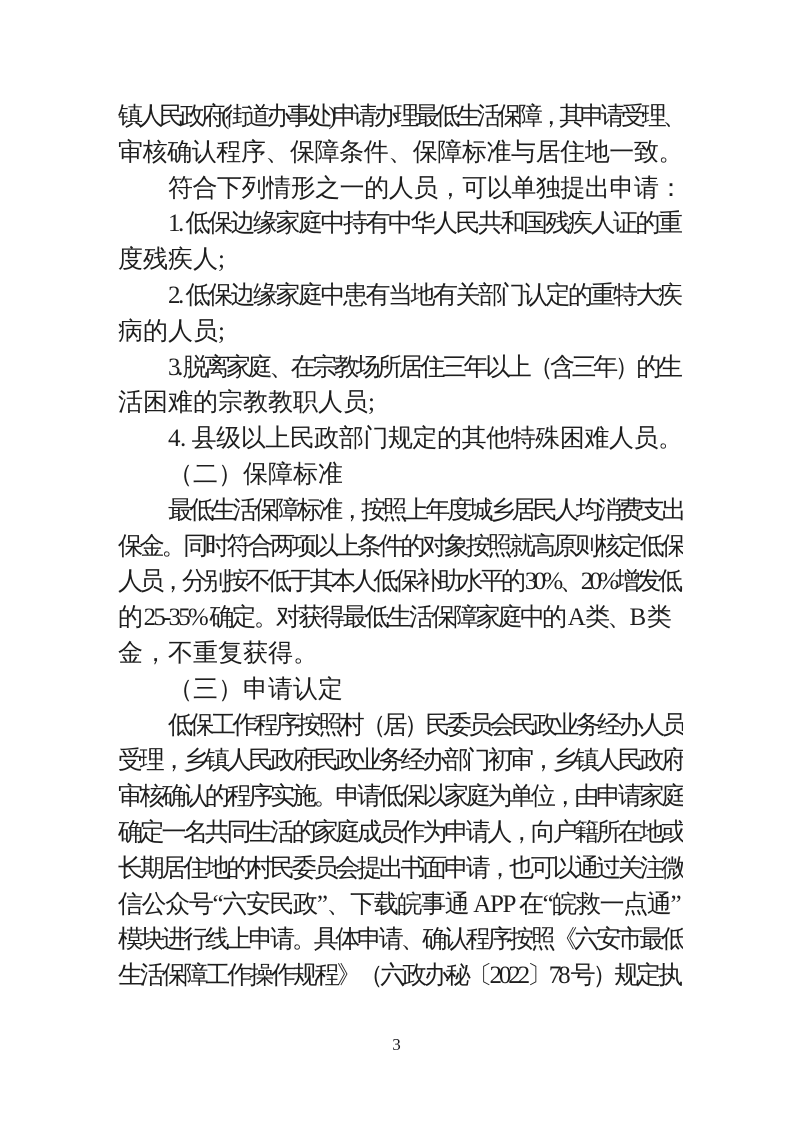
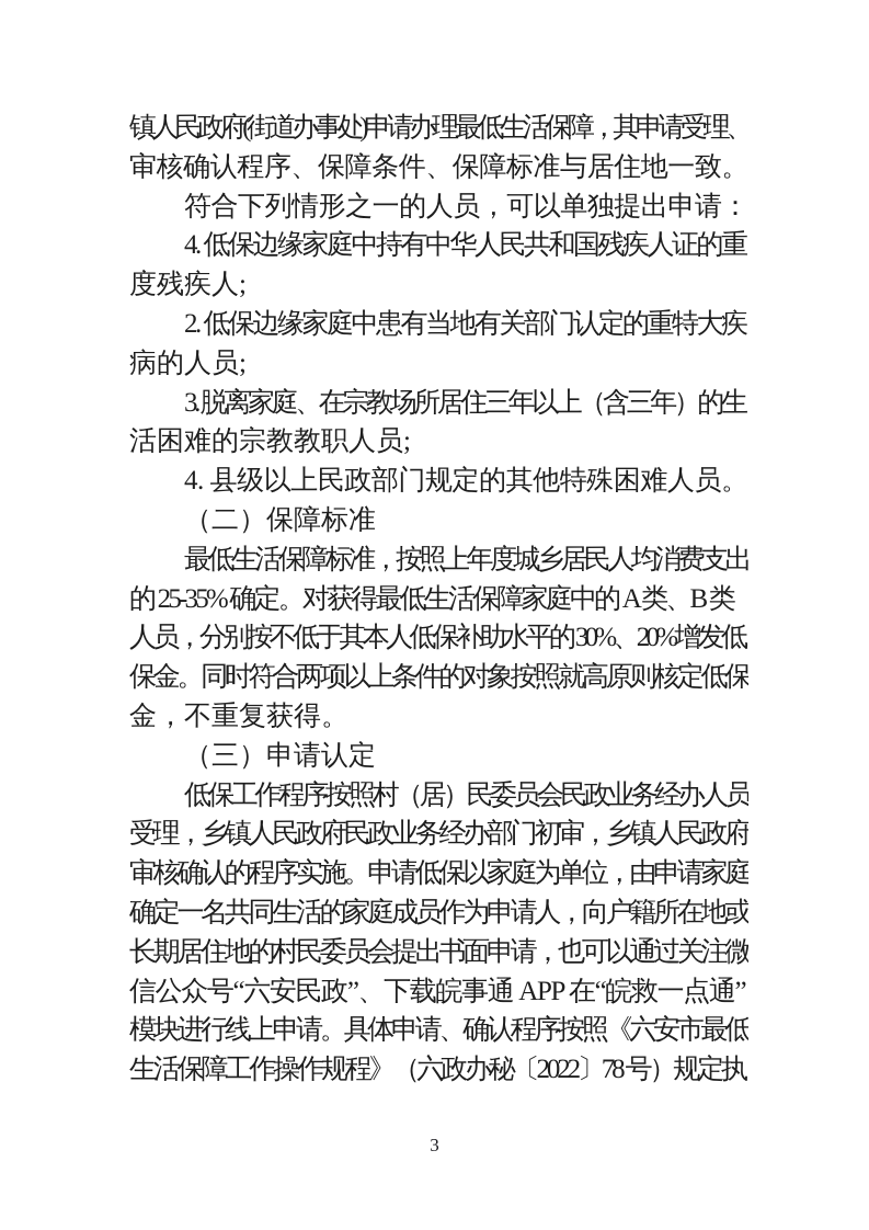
  镇人民政府(街道办事处)申请办理最低生活保障，其申请受理、
  审核确认程序、保障条件、保障标准与居住地一致。
  符合下列情形之一的人员，可以单独提出申请：
- 1. 低保边缘家庭中持有中华人民共和国残疾人证的重
+ 4. 低保边缘家庭中持有中华人民共和国残疾人证的重
  度残疾人;
  2. 低保边缘家庭中患有当地有关部门认定的重特大疾
  病的人员;
  3. 脱离家庭、在宗教场所居住三年以上（含三年）的生
  活困难的宗教教职人员;
  4. 县级以上民政部门规定的其他特殊困难人员。
  （二）保障标准
  最低生活保障标准，按照上年度城乡居民人均消费支出
- 保金。同时符合两项以上条件的对象按照就高原则核定低保
+ 的 25-35% 确定。对获得最低生活保障家庭中的 A 类、B 类
  人员，分别按不低于其本人低保补助水平的 30%、20%增发低
- 的 25-35% 确定。对获得最低生活保障家庭中的 A 类、B 类
+ 保金。同时符合两项以上条件的对象按照就高原则核定低保
  金，不重复获得。
  （三）申请认定
  低保工作程序按照村（居）民委员会民政业务经办人员
  受理，乡镇人民政府民政业务经办部门初审，乡镇人民政府
  审核确认的程序实施。申请低保以家庭为单位，由申请家庭
  确定一名共同生活的家庭成员作为申请人，向户籍所在地或
  长期居住地的村民委员会提出书面申请，也可以通过关注微
  信公众号“六安民政”、下载皖事通 APP 在“皖救一点通”
  模块进行线上申请。具体申请、确认程序按照《六安市最低
  生活保障工作操作规程》（六政办秘〔2022〕78 号）规定执
  3
